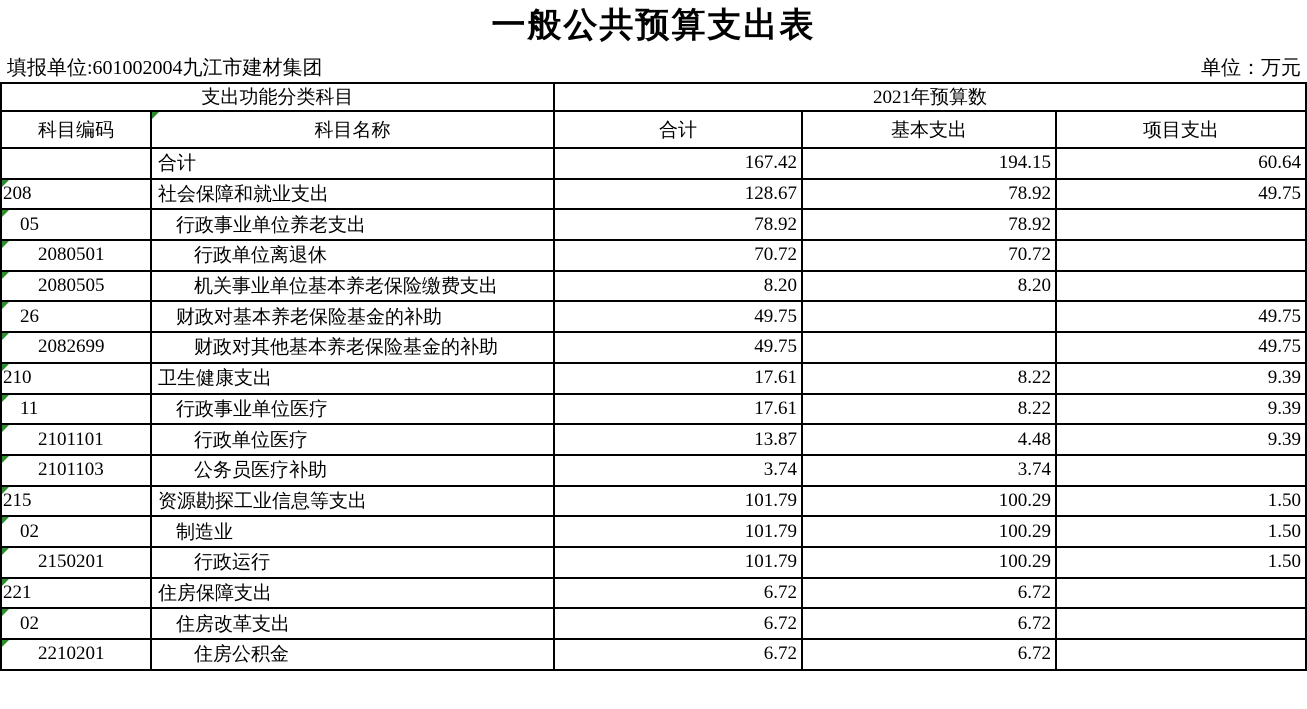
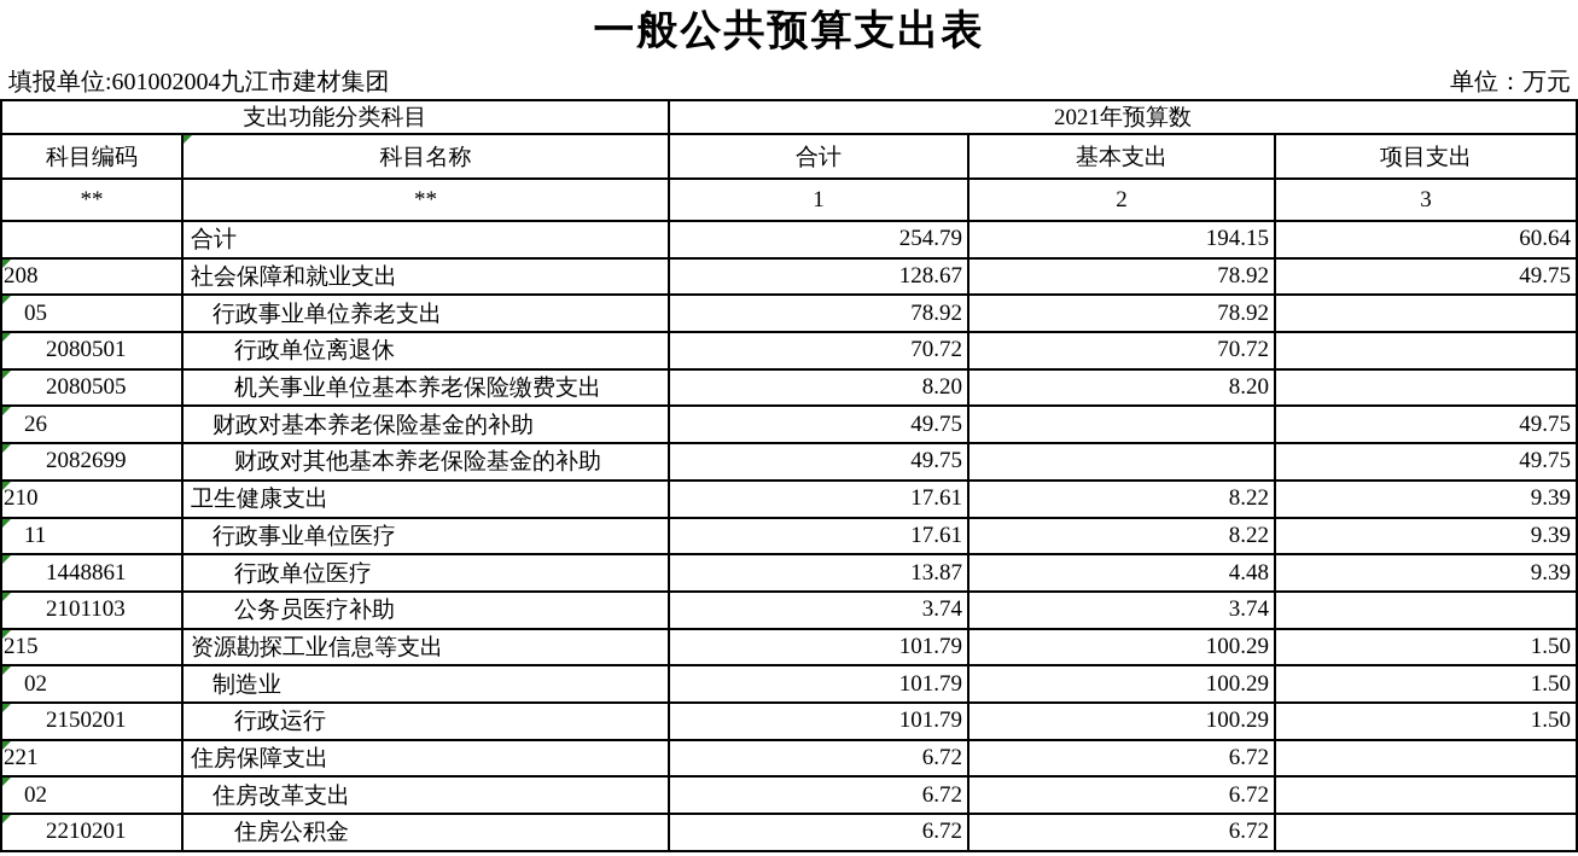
  一般公共预算支出表
  填报单位:601002004九江市建材集团
  单位：万元
  支出功能分类科目	2021年预算数
  科目编码	科目名称	合计	基本支出	项目支出
+ **	**	1	2	3
- 	合计	167.42	194.15	60.64
+ 	合计	254.79	194.15	60.64
  208	社会保障和就业支出	128.67	78.92	49.75
  05	行政事业单位养老支出	78.92	78.92
  2080501	行政单位离退休	70.72	70.72
  2080505	机关事业单位基本养老保险缴费支出	8.20	8.20
  26	财政对基本养老保险基金的补助	49.75		49.75
  2082699	财政对其他基本养老保险基金的补助	49.75		49.75
  210	卫生健康支出	17.61	8.22	9.39
  11	行政事业单位医疗	17.61	8.22	9.39
- 2101101	行政单位医疗	13.87	4.48	9.39
+ 1448861	行政单位医疗	13.87	4.48	9.39
  2101103	公务员医疗补助	3.74	3.74
  215	资源勘探工业信息等支出	101.79	100.29	1.50
  02	制造业	101.79	100.29	1.50
  2150201	行政运行	101.79	100.29	1.50
  221	住房保障支出	6.72	6.72
  02	住房改革支出	6.72	6.72
  2210201	住房公积金	6.72	6.72
